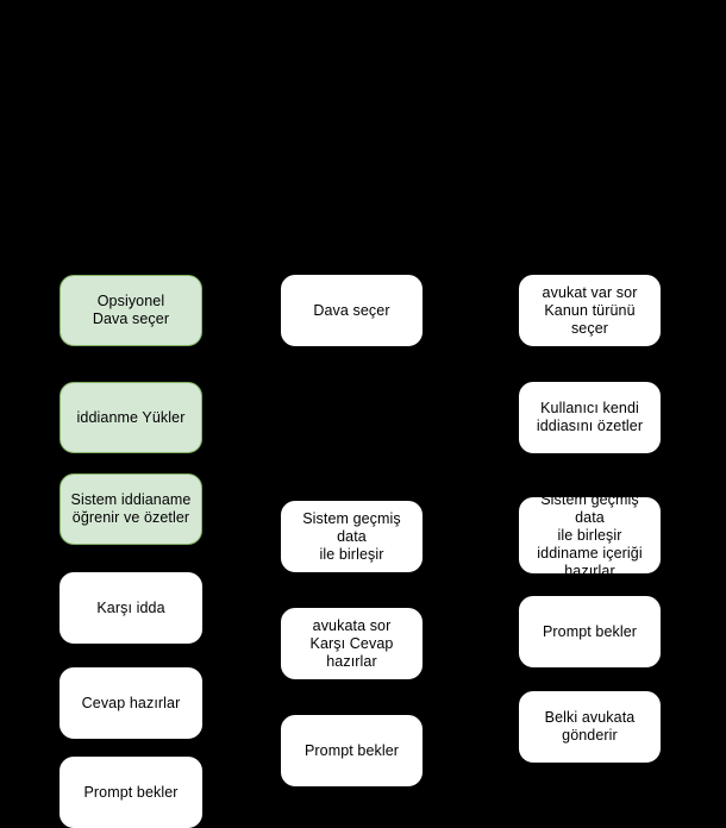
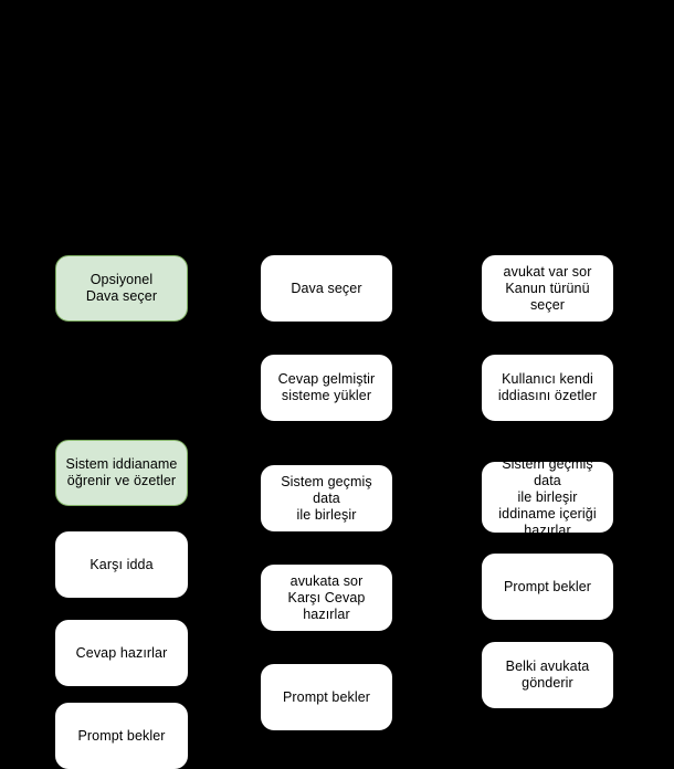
  Opsiyonel
  Dava seçer
- iddianme Yükler
  Sistem iddianame
  öğrenir ve özetler
  Karşı idda
  Cevap hazırlar
  Prompt bekler
  Dava seçer
+ Cevap gelmiştir
+ sisteme yükler
  Sistem geçmiş data
  ile birleşir
  avukata sor
  Karşı Cevap hazırlar
  Prompt bekler
  avukat var sor
  Kanun türünü seçer
  Kullanıcı kendi
  iddiasını özetler
  Sistem geçmiş data
  ile birleşir
  iddiname içeriği
  hazırlar
  Prompt bekler
  Belki avukata
  gönderir
